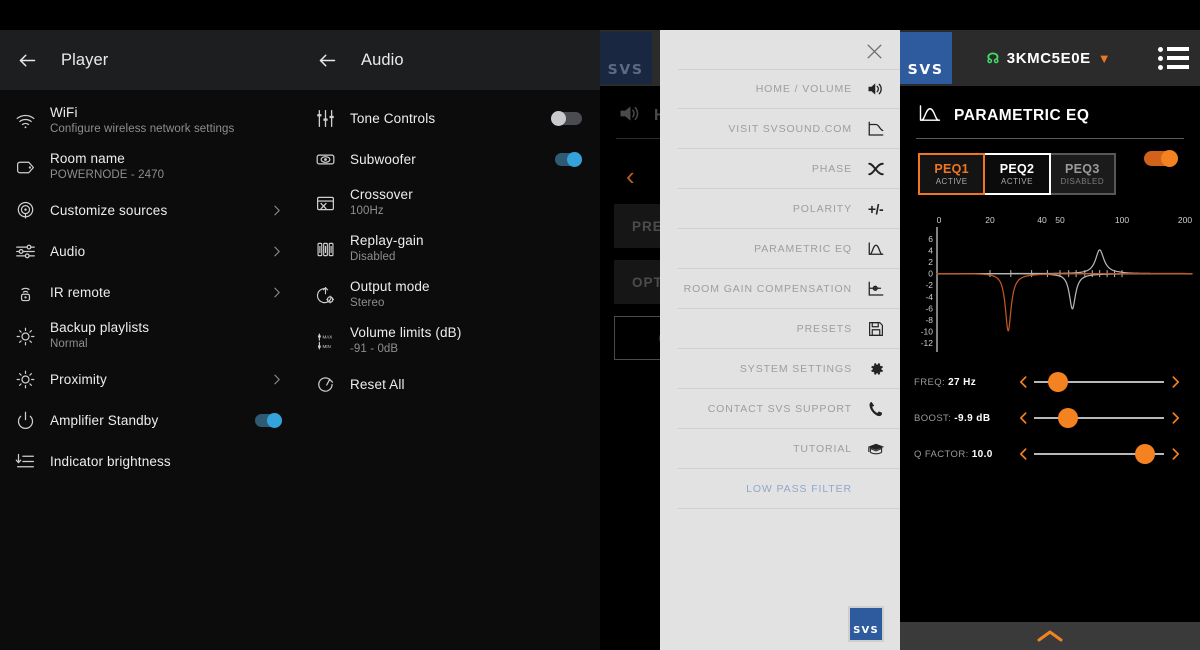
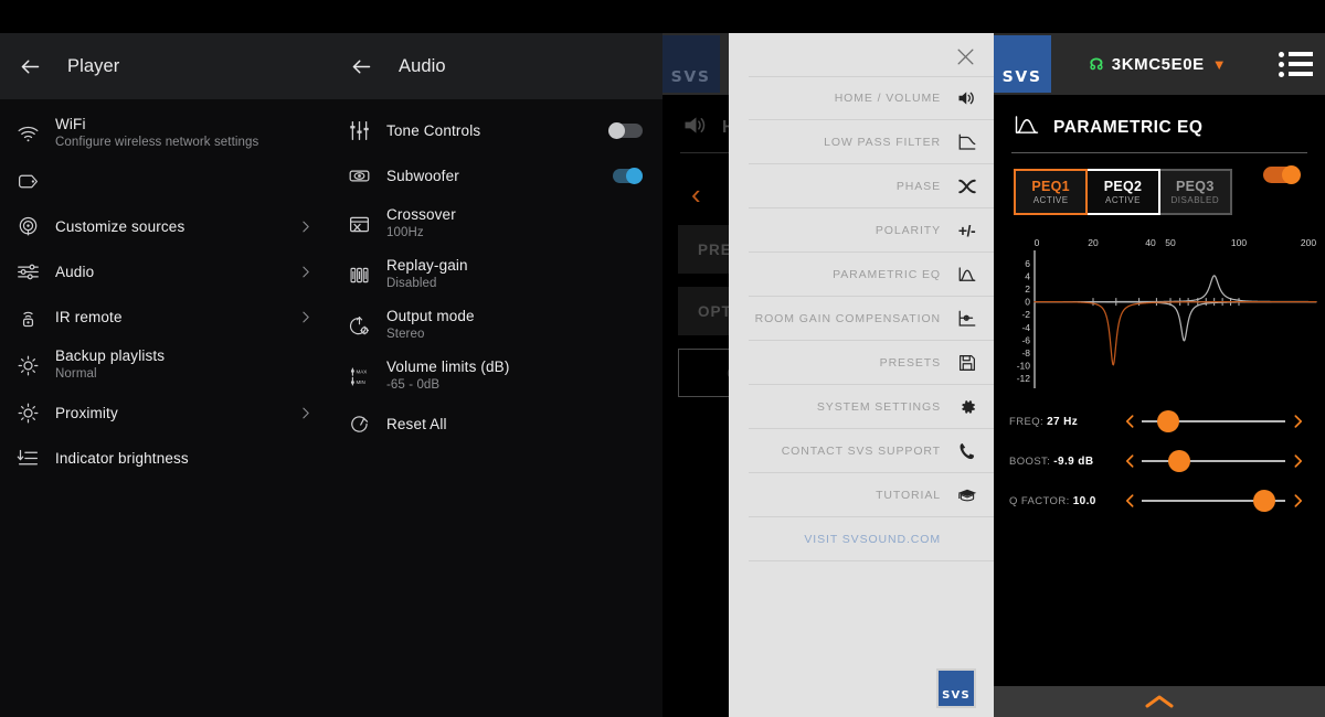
  Player
  WiFi
  Configure wireless network settings
- Room name
- POWERNODE - 2470
  Customize sources
  Audio
  IR remote
  Backup playlists
  Normal
  Proximity
- Amplifier Standby
  Indicator brightness
  Audio
  Tone Controls
  Subwoofer
  Crossover
  100Hz
  Replay-gain
  Disabled
  Output mode
  Stereo
  Volume limits (dB)
- -91 - 0dB
+ -65 - 0dB
  Reset All
  SVS
  ‹
  HOME / VOLUME
- VISIT SVSOUND.COM
+ LOW PASS FILTER
  PHASE
  POLARITY
  +/-
  PARAMETRIC EQ
  ROOM GAIN COMPENSATION
  PRESETS
  SYSTEM SETTINGS
  CONTACT SVS SUPPORT
  TUTORIAL
- LOW PASS FILTER
+ VISIT SVSOUND.COM
  SVS
  SVS
  ☊
  3KMC5E0E
  ▼
  PARAMETRIC EQ
  PEQ1
  ACTIVE
  PEQ2
  ACTIVE
  PEQ3
  DISABLED
  0
  20
  40
  50
  100
  200
  6
  4
  2
  0
  -2
  -4
  -6
  -8
  -10
  -12
  FREQ: 27 Hz
  BOOST: -9.9 dB
  Q FACTOR: 10.0
